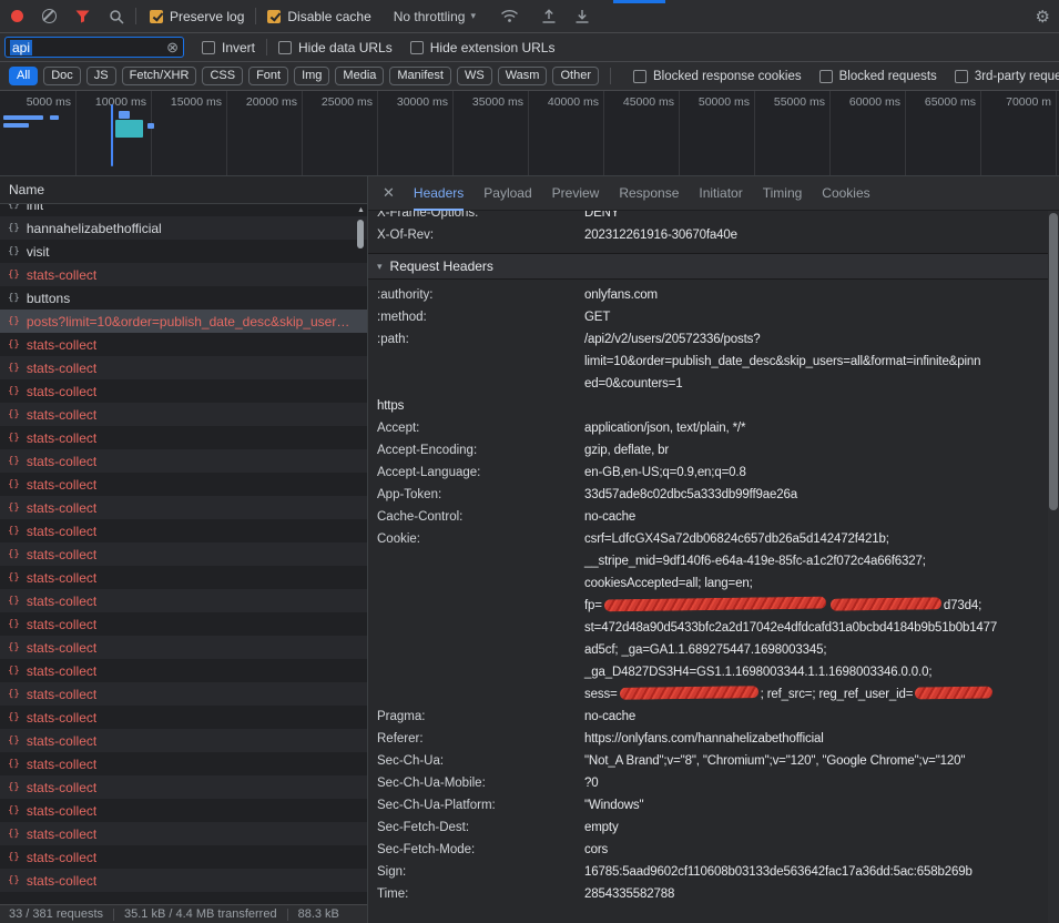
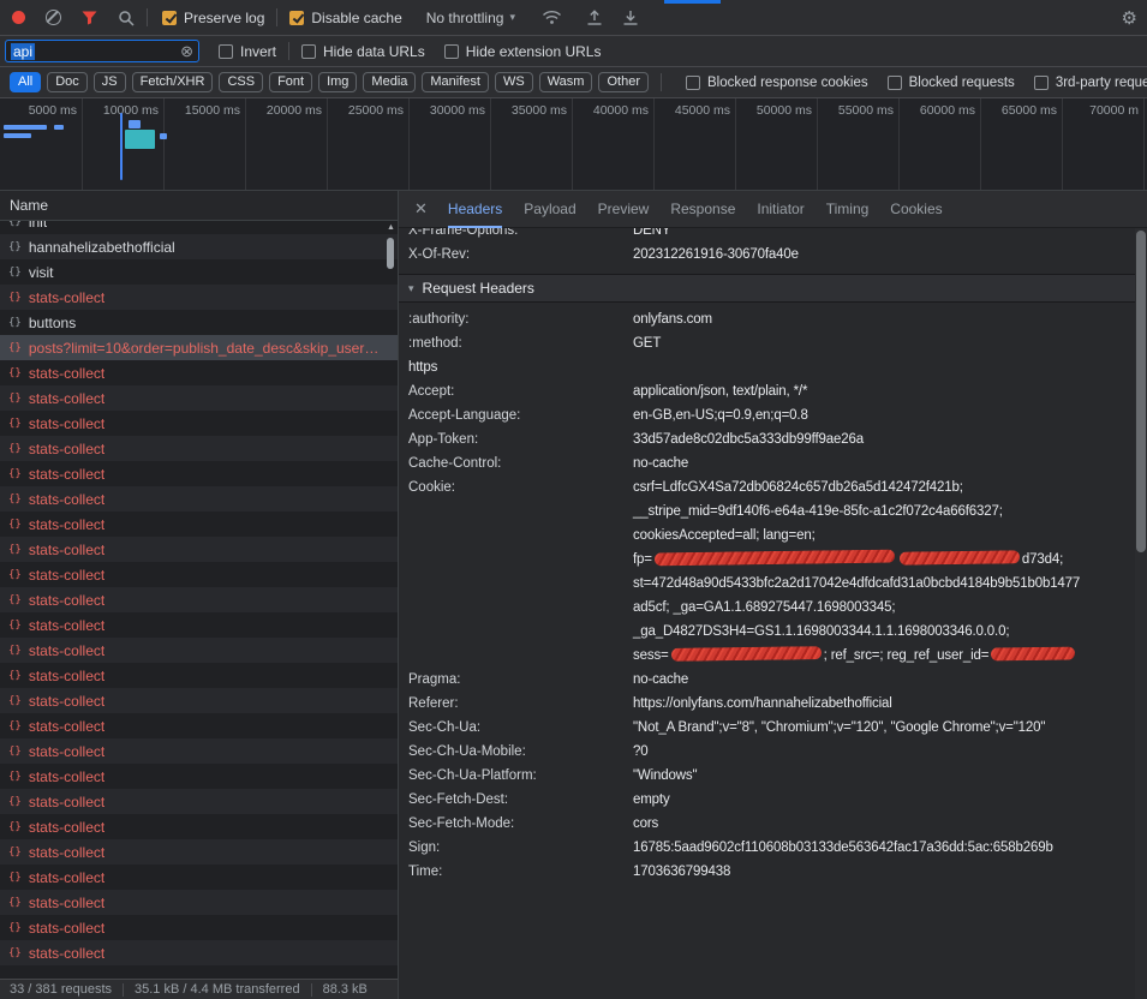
  Preserve log
  Disable cache
  No throttling
  ▾
  ⚙
  api
  ⊗
  Invert
  Hide data URLs
  Hide extension URLs
  All
  Doc
  JS
  Fetch/XHR
  CSS
  Font
  Img
  Media
  Manifest
  WS
  Wasm
  Other
  Blocked response cookies
  Blocked requests
  3rd-party reque
  5000 ms
  10000 ms
  15000 ms
  20000 ms
  25000 ms
  30000 ms
  35000 ms
  40000 ms
  45000 ms
  50000 ms
  55000 ms
  60000 ms
  65000 ms
  70000 m
  Name
  {}
  init
  {}
  hannahelizabethofficial
  {}
  visit
  {}
  stats-collect
  {}
  buttons
  {}
  posts?limit=10&order=publish_date_desc&skip_user…
  {}
  stats-collect
  {}
  stats-collect
  {}
  stats-collect
  {}
  stats-collect
  {}
  stats-collect
  {}
  stats-collect
  {}
  stats-collect
  {}
  stats-collect
  {}
  stats-collect
  {}
  stats-collect
  {}
  stats-collect
  {}
  stats-collect
  {}
  stats-collect
  {}
  stats-collect
  {}
  stats-collect
  {}
  stats-collect
  {}
  stats-collect
  {}
  stats-collect
  {}
  stats-collect
  {}
  stats-collect
  {}
  stats-collect
  {}
  stats-collect
  {}
  stats-collect
  {}
  stats-collect
  33 / 381 requests
  35.1 kB / 4.4 MB transferred
  88.3 kB
  ✕
  Headers
  Payload
  Preview
  Response
  Initiator
  Timing
  Cookies
  X-Frame-Options:
  DENY
  X-Of-Rev:
  202312261916-30670fa40e
  ▾
  Request Headers
  :authority:
  onlyfans.com
  :method:
  GET
- :path:
- /api2/v2/users/20572336/posts?
- limit=10&order=publish_date_desc&skip_users=all&format=infinite&pinn
- ed=0&counters=1
  https
  Accept:
  application/json, text/plain, */*
- Accept-Encoding:
- gzip, deflate, br
  Accept-Language:
  en-GB,en-US;q=0.9,en;q=0.8
  App-Token:
  33d57ade8c02dbc5a333db99ff9ae26a
  Cache-Control:
  no-cache
  Cookie:
  csrf=LdfcGX4Sa72db06824c657db26a5d142472f421b;
  __stripe_mid=9df140f6-e64a-419e-85fc-a1c2f072c4a66f6327;
  cookiesAccepted=all; lang=en;
  fp= d73d4;
  st=472d48a90d5433bfc2a2d17042e4dfdcafd31a0bcbd4184b9b51b0b1477
  ad5cf; _ga=GA1.1.689275447.1698003345;
  _ga_D4827DS3H4=GS1.1.1698003344.1.1.1698003346.0.0.0;
  sess= ; ref_src=; reg_ref_user_id=
  Pragma:
  no-cache
  Referer:
  https://onlyfans.com/hannahelizabethofficial
  Sec-Ch-Ua:
  "Not_A Brand";v="8", "Chromium";v="120", "Google Chrome";v="120"
  Sec-Ch-Ua-Mobile:
  ?0
  Sec-Ch-Ua-Platform:
  "Windows"
  Sec-Fetch-Dest:
  empty
  Sec-Fetch-Mode:
  cors
  Sign:
  16785:5aad9602cf110608b03133de563642fac17a36dd:5ac:658b269b
  Time:
- 2854335582788
+ 1703636799438
